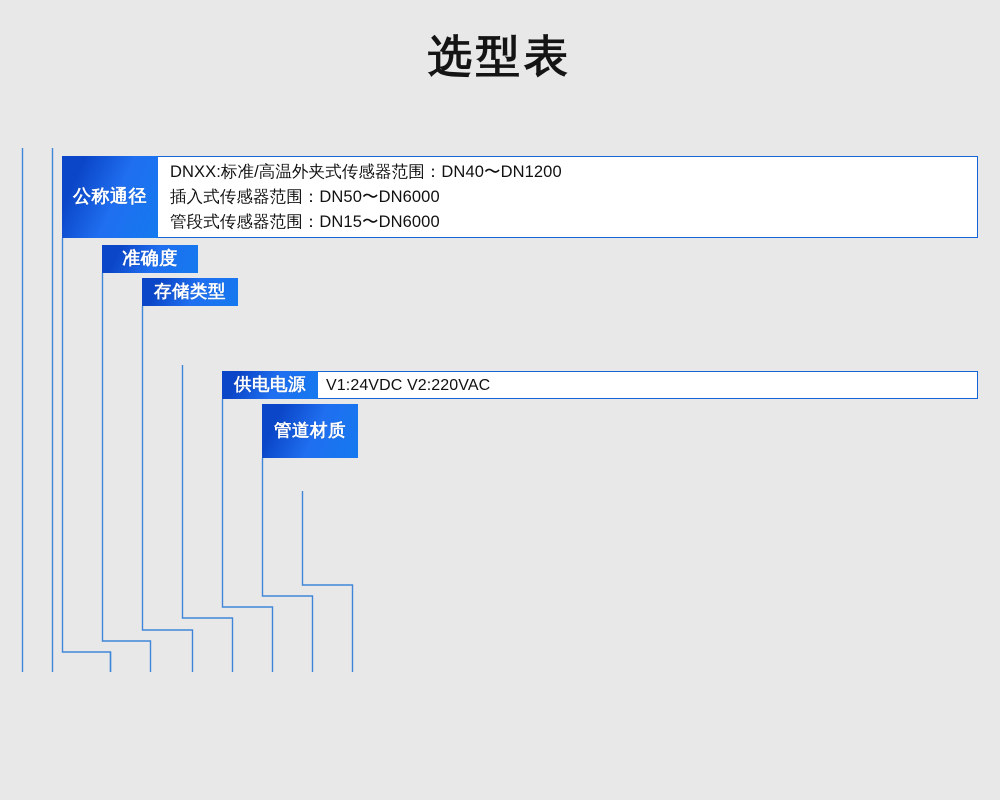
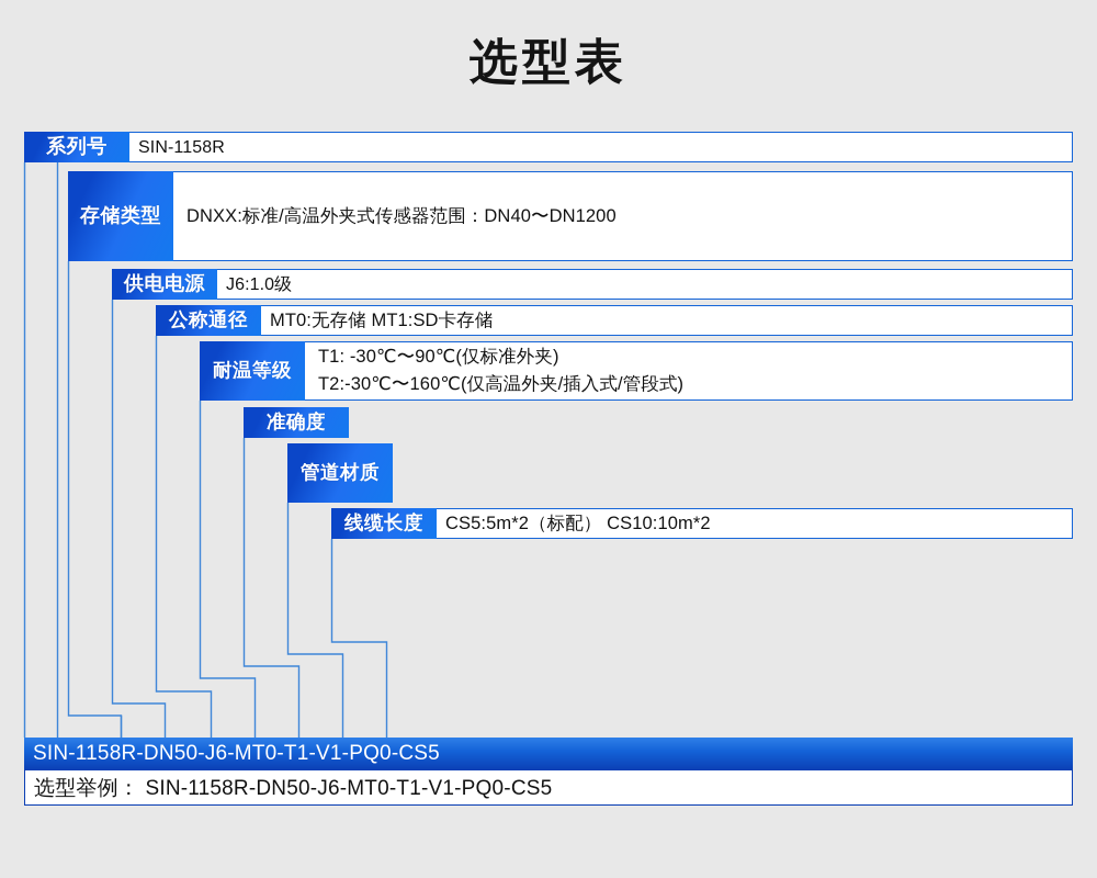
  选型表
+ 系列号
+ SIN-1158R
- 公称通径
+ 存储类型
  DNXX:标准/高温外夹式传感器范围：DN40〜DN1200
- 插入式传感器范围：DN50〜DN6000
- 管段式传感器范围：DN15〜DN6000
- 准确度
+ 供电电源
+ J6:1.0级
- 存储类型
+ 公称通径
+ MT0:无存储 MT1:SD卡存储
+ 耐温等级
+ T1: -30℃〜90℃(仅标准外夹)
+ T2:-30℃〜160℃(仅高温外夹/插入式/管段式)
- 供电电源
+ 准确度
- V1:24VDC V2:220VAC
  管道材质
+ 线缆长度
+ CS5:5m*2（标配） CS10:10m*2
+ SIN-1158R-DN50-J6-MT0-T1-V1-PQ0-CS5
+ 选型举例： SIN-1158R-DN50-J6-MT0-T1-V1-PQ0-CS5
